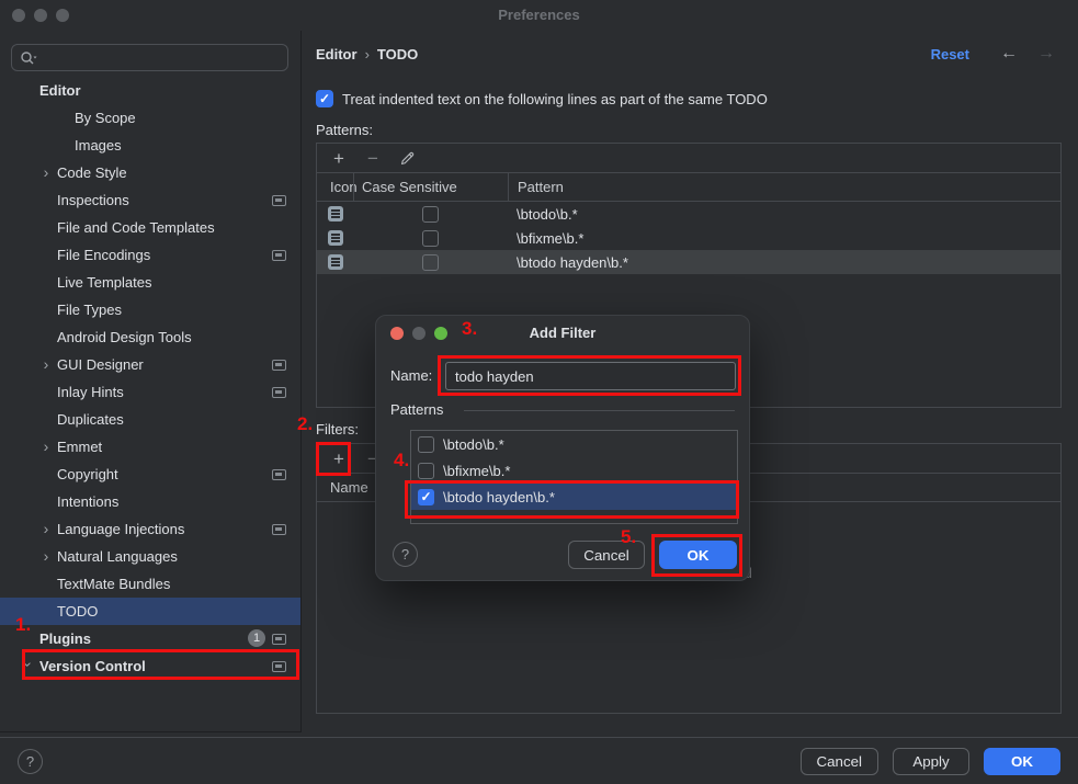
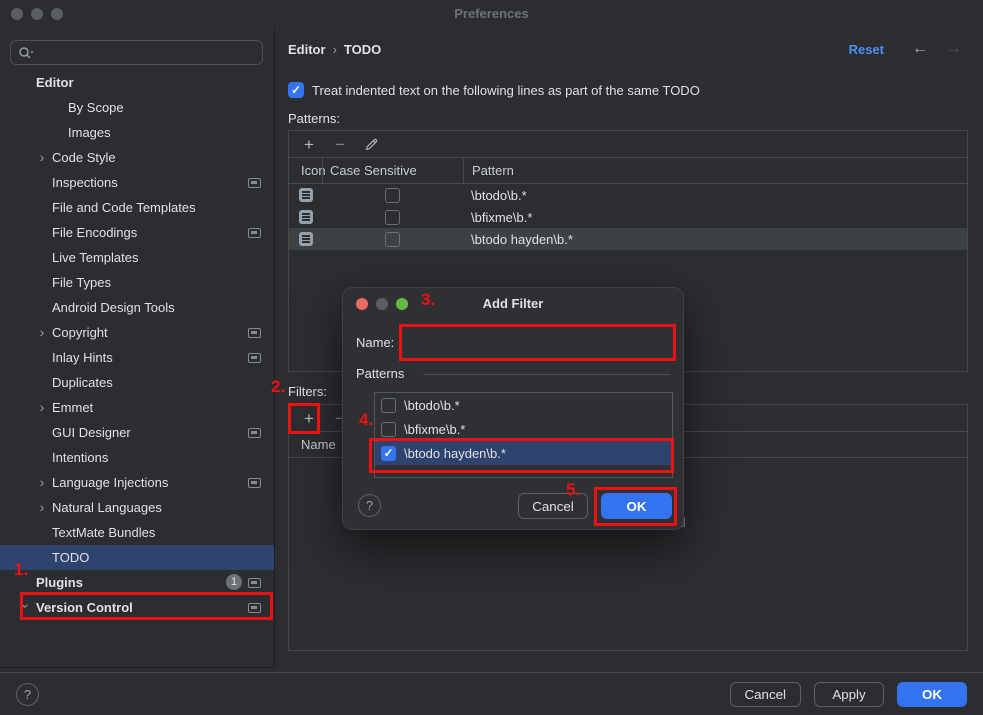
  Preferences
  Editor
  By Scope
  Images
  ›
  Code Style
  Inspections
  File and Code Templates
  File Encodings
  Live Templates
  File Types
  Android Design Tools
  ›
- GUI Designer
+ Copyright
  Inlay Hints
  Duplicates
  ›
  Emmet
- Copyright
+ GUI Designer
  Intentions
  ›
  Language Injections
  ›
  Natural Languages
  TextMate Bundles
  TODO
  Plugins
  1
  Version Control
  Editor
  ›
  TODO
  Reset
  ←
  →
  Treat indented text on the following lines as part of the same TODO
  Patterns:
  +
  −
  Icon
  Case Sensitive
  Pattern
  \btodo\b.*
  \bfixme\b.*
  \btodo hayden\b.*
  Filters:
  +
  −
  Name
  ?
  Cancel
  Apply
  OK
  Add Filter
  Name:
- todo hayden
  Patterns
  \btodo\b.*
  \bfixme\b.*
  \btodo hayden\b.*
  ?
  Cancel
  OK
  1.
  2.
  3.
  4.
  5.
